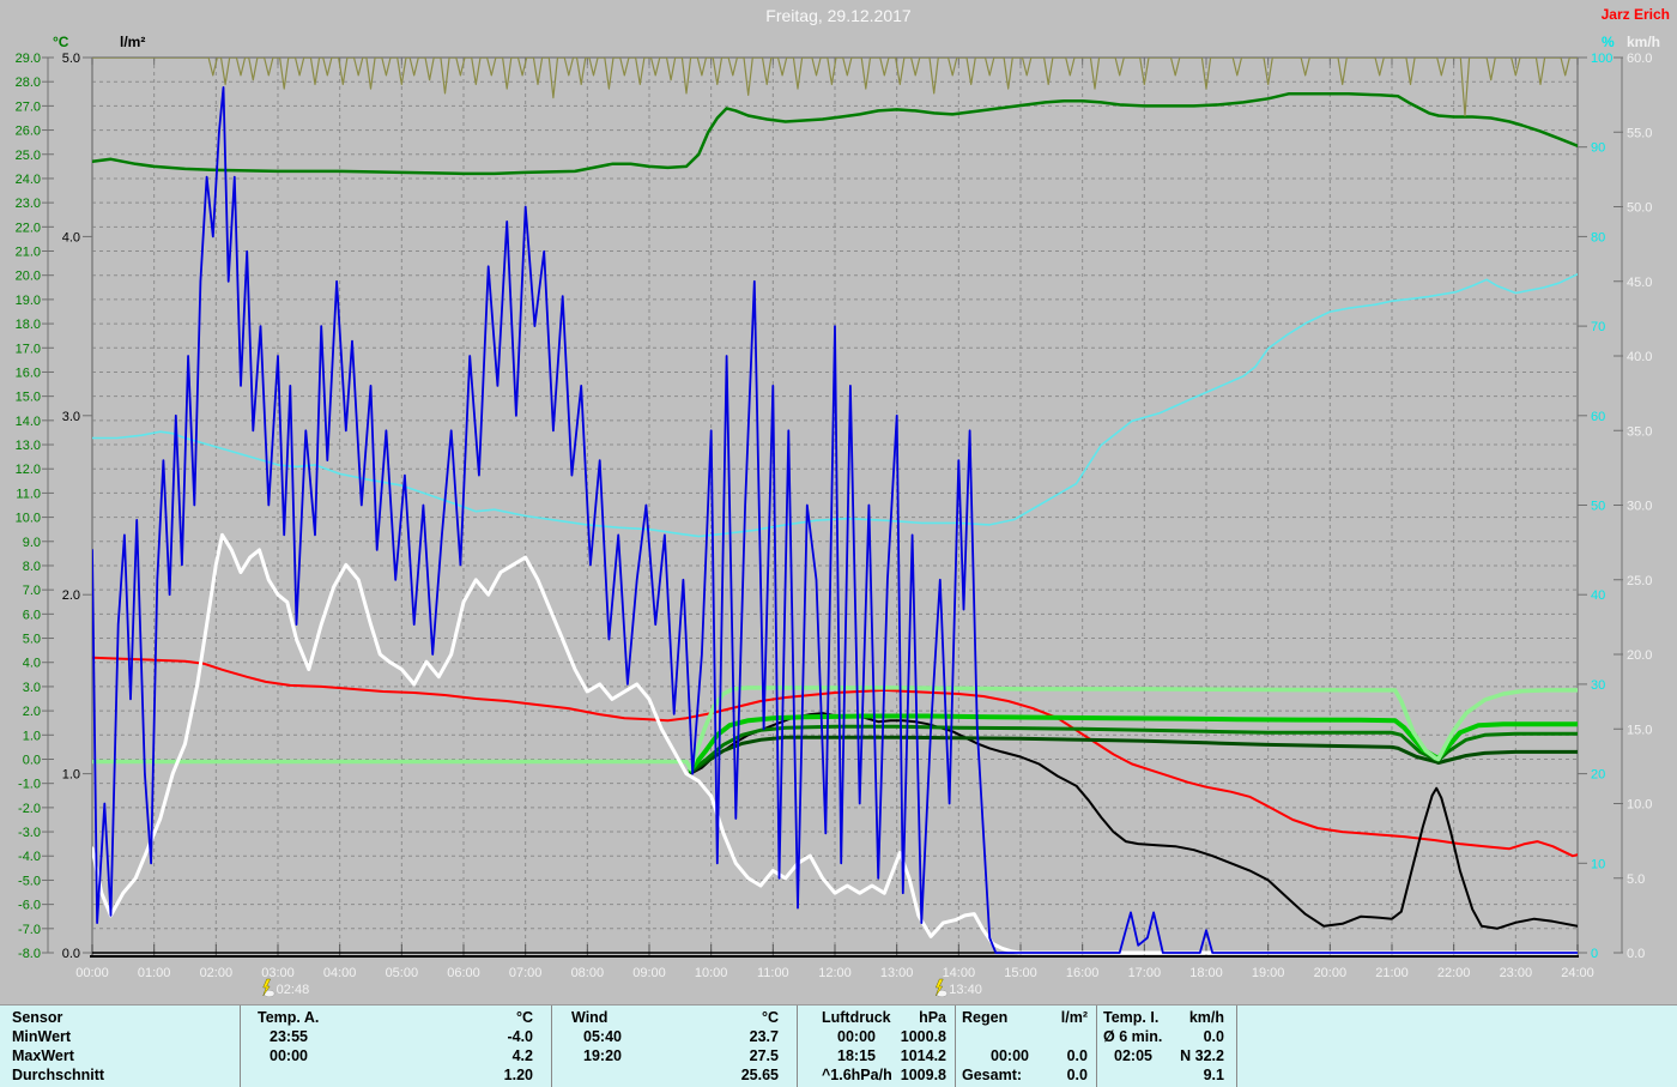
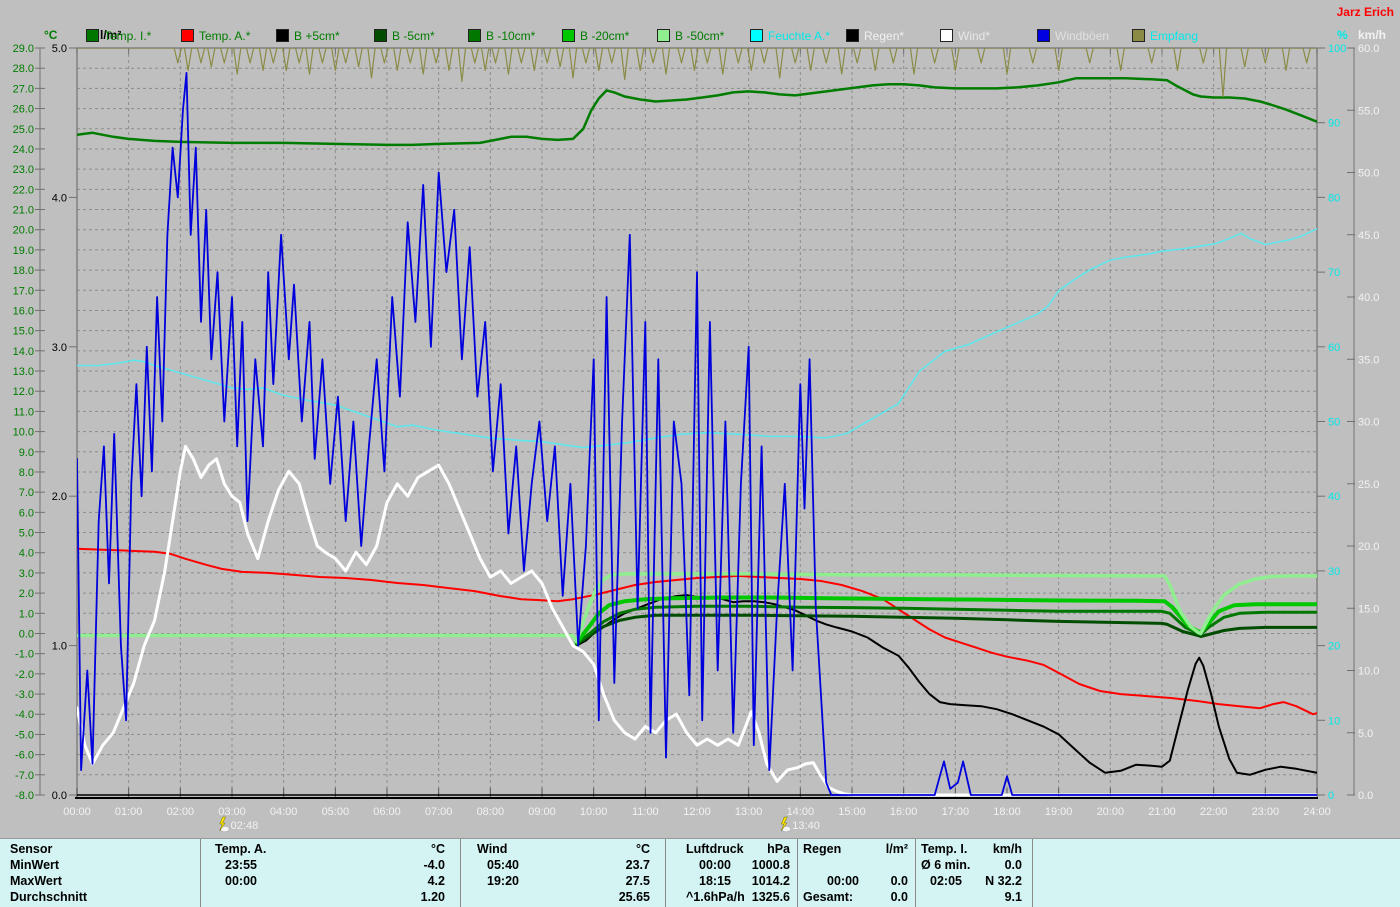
- Freitag, 29.12.2017
  Jarz Erich
  °C
  l/m²
  %
  km/h
+ Temp. I.*
+ Temp. A.*
+ B +5cm*
+ B -5cm*
+ B -10cm*
+ B -20cm*
+ B -50cm*
+ Feuchte A.*
+ Regen*
+ Wind*
+ Windböen
+ Empfang
  -8.0
  -7.0
  -6.0
  -5.0
  -4.0
  -3.0
  -2.0
  -1.0
  0.0
  1.0
  2.0
  3.0
  4.0
  5.0
  6.0
  7.0
  8.0
  9.0
  10.0
  11.0
  12.0
  13.0
  14.0
  15.0
  16.0
  17.0
  18.0
  19.0
  20.0
  21.0
  22.0
  23.0
  24.0
  25.0
  26.0
  27.0
  28.0
  29.0
  0.0
  1.0
  2.0
  3.0
  4.0
  5.0
  0
  10
  20
  30
  40
  50
  60
  70
  80
  90
  100
  0.0
  5.0
  10.0
  15.0
  20.0
  25.0
  30.0
  35.0
  40.0
  45.0
  50.0
  55.0
  60.0
  00:00
  01:00
  02:00
  03:00
  04:00
  05:00
  06:00
  07:00
  08:00
  09:00
  10:00
  11:00
  12:00
  13:00
  14:00
  15:00
  16:00
  17:00
  18:00
  19:00
  20:00
  21:00
  22:00
  23:00
  24:00
  02:48
  13:40
  Sensor
  MinWert
  MaxWert
  Durchschnitt
  Temp. A.
  °C
  23:55
  -4.0
  00:00
  4.2
  1.20
  Wind
  °C
  05:40
  23.7
  19:20
  27.5
  25.65
  Luftdruck
  hPa
  00:00
  1000.8
  18:15
  1014.2
  ^1.6hPa/h
- 1009.8
+ 1325.6
  Regen
  l/m²
  00:00
  0.0
  Gesamt:
  0.0
  Temp. I.
  km/h
  Ø 6 min.
  0.0
  02:05
  N 32.2
  9.1
